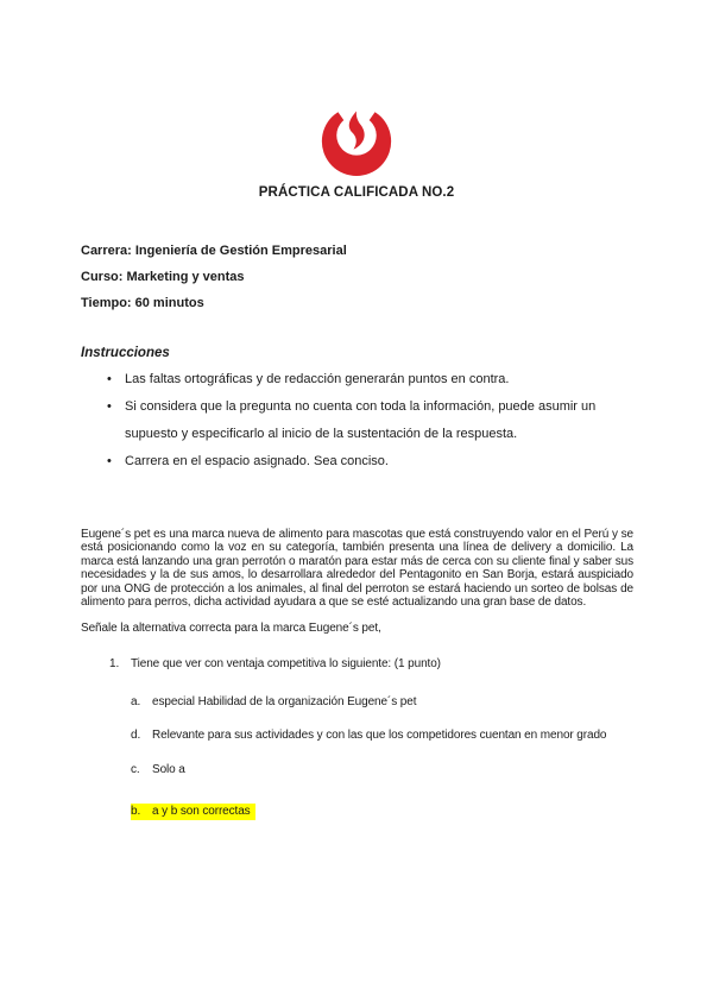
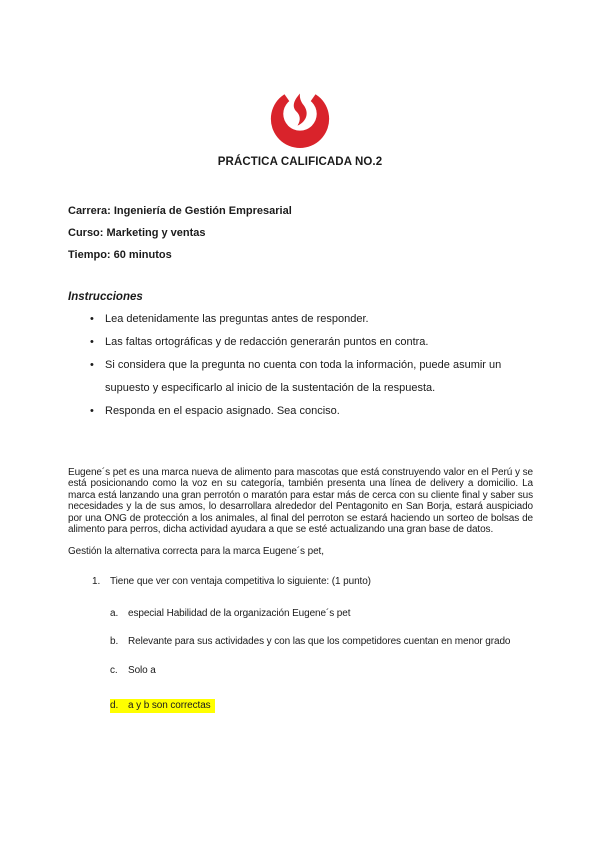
  PRÁCTICA CALIFICADA NO.2
  Carrera: Ingeniería de Gestión Empresarial
  Curso: Marketing y ventas
  Tiempo: 60 minutos
  Instrucciones
+ Lea detenidamente las preguntas antes de responder.
  Las faltas ortográficas y de redacción generarán puntos en contra.
  Si considera que la pregunta no cuenta con toda la información, puede asumir un supuesto y especificarlo al inicio de la sustentación de la respuesta.
- Carrera en el espacio asignado. Sea conciso.
+ Responda en el espacio asignado. Sea conciso.
  Eugene´s pet es una marca nueva de alimento para mascotas que está construyendo valor en el Perú y se está posicionando como la voz en su categoría, también presenta una línea de delivery a domicilio. La marca está lanzando una gran perrotón o maratón para estar más de cerca con su cliente final y saber sus necesidades y la de sus amos, lo desarrollara alrededor del Pentagonito en San Borja, estará auspiciado por una ONG de protección a los animales, al final del perroton se estará haciendo un sorteo de bolsas de alimento para perros, dicha actividad ayudara a que se esté actualizando una gran base de datos.
- Señale la alternativa correcta para la marca Eugene´s pet,
+ Gestión la alternativa correcta para la marca Eugene´s pet,
  1. Tiene que ver con ventaja competitiva lo siguiente: (1 punto)
  a. especial Habilidad de la organización Eugene´s pet
- d. Relevante para sus actividades y con las que los competidores cuentan en menor grado
+ b. Relevante para sus actividades y con las que los competidores cuentan en menor grado
  c. Solo a
- b. a y b son correctas
+ d. a y b son correctas
